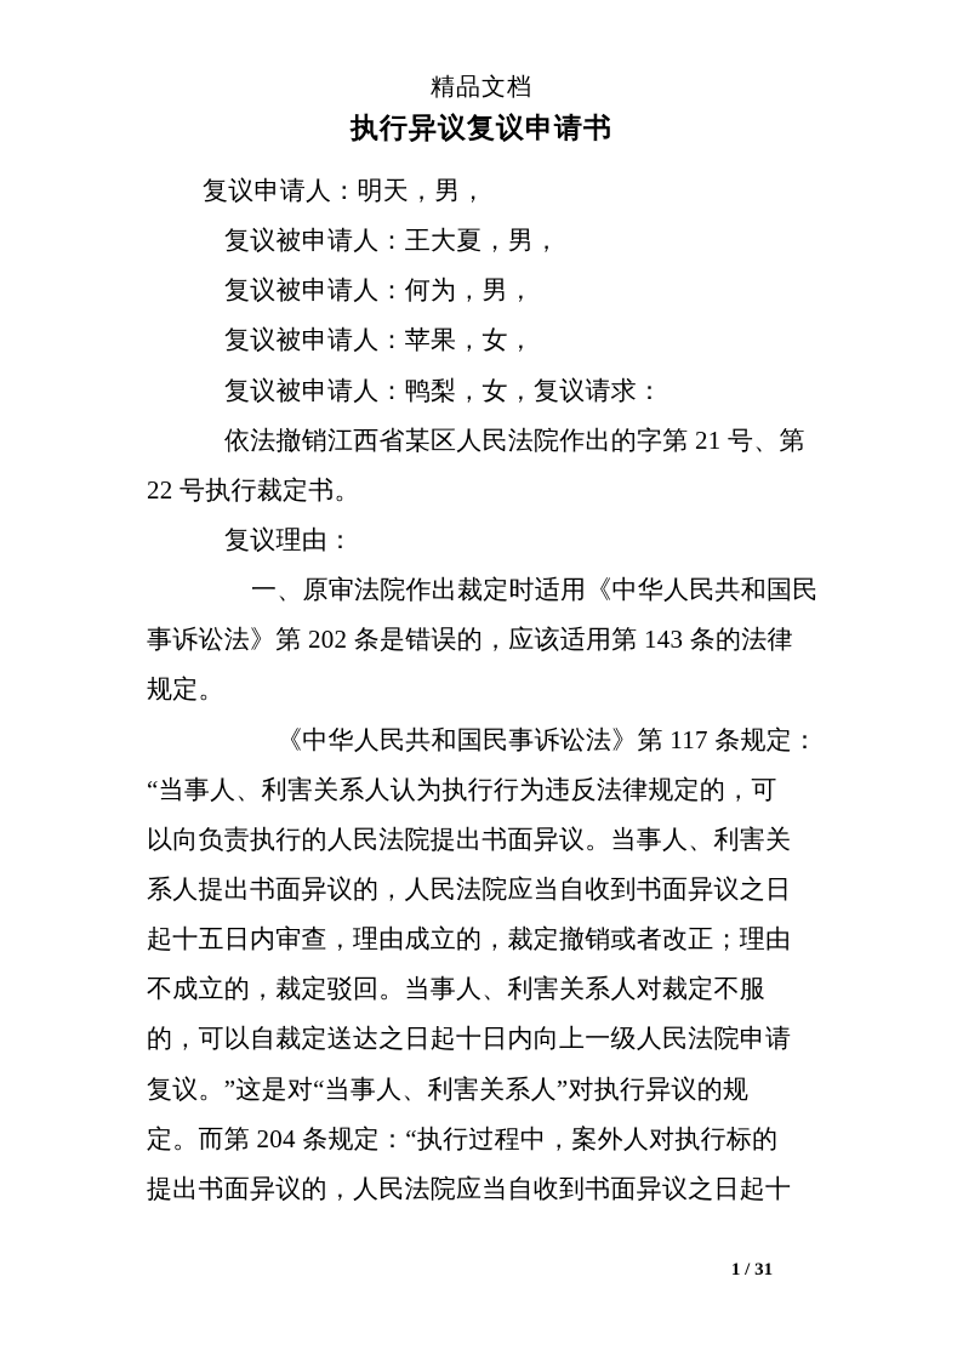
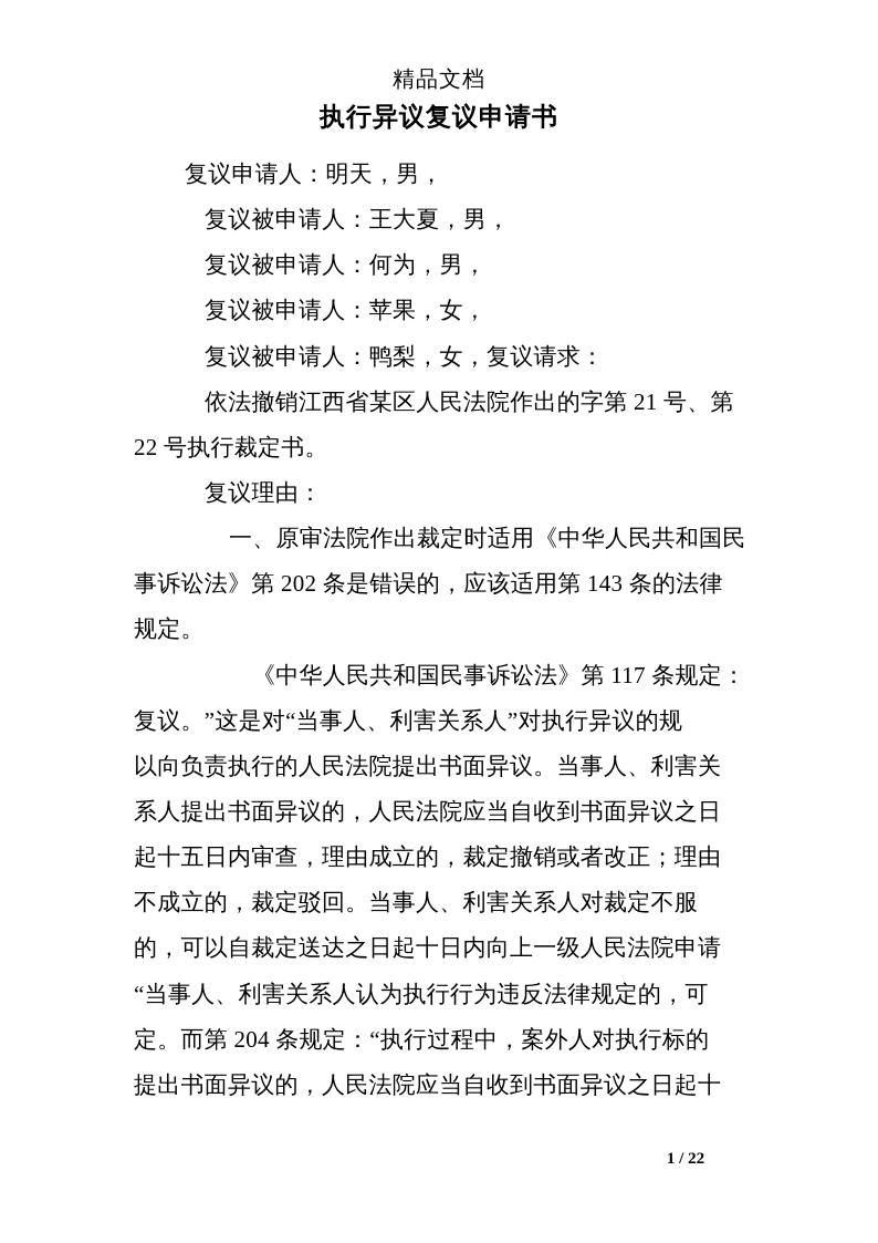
  精品文档
  执行异议复议申请书
  复议申请人：明天，男，
  复议被申请人：王大夏，男，
  复议被申请人：何为，男，
  复议被申请人：苹果，女，
  复议被申请人：鸭梨，女，复议请求：
  依法撤销江西省某区人民法院作出的字第 21 号、第
  22 号执行裁定书。
  复议理由：
  一、原审法院作出裁定时适用《中华人民共和国民
  事诉讼法》第 202 条是错误的，应该适用第 143 条的法律
  规定。
  《中华人民共和国民事诉讼法》第 117 条规定：
- “当事人、利害关系人认为执行行为违反法律规定的，可
+ 复议。”这是对“当事人、利害关系人”对执行异议的规
  以向负责执行的人民法院提出书面异议。当事人、利害关
  系人提出书面异议的，人民法院应当自收到书面异议之日
  起十五日内审查，理由成立的，裁定撤销或者改正；理由
  不成立的，裁定驳回。当事人、利害关系人对裁定不服
  的，可以自裁定送达之日起十日内向上一级人民法院申请
- 复议。”这是对“当事人、利害关系人”对执行异议的规
+ “当事人、利害关系人认为执行行为违反法律规定的，可
  定。而第 204 条规定：“执行过程中，案外人对执行标的
  提出书面异议的，人民法院应当自收到书面异议之日起十
- 1 / 31
+ 1 / 22
